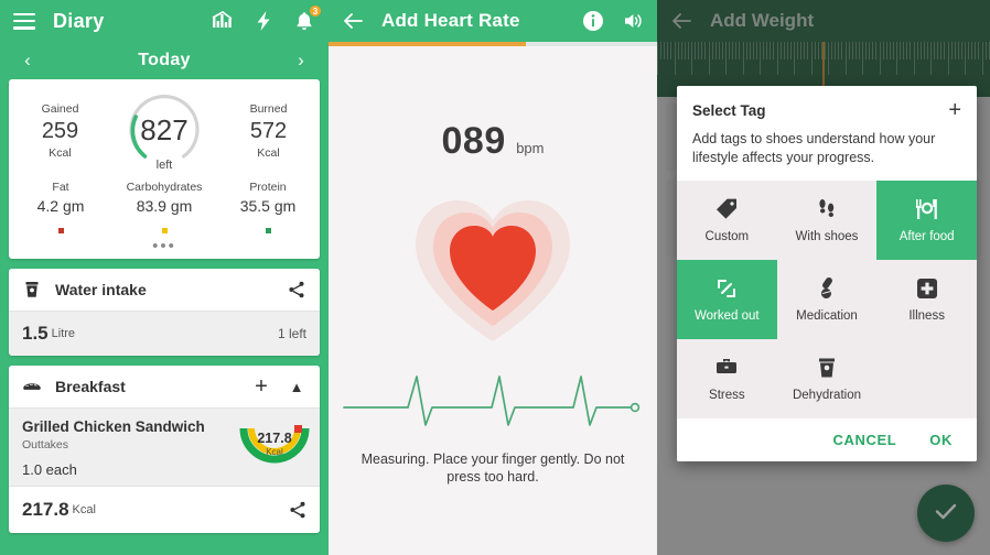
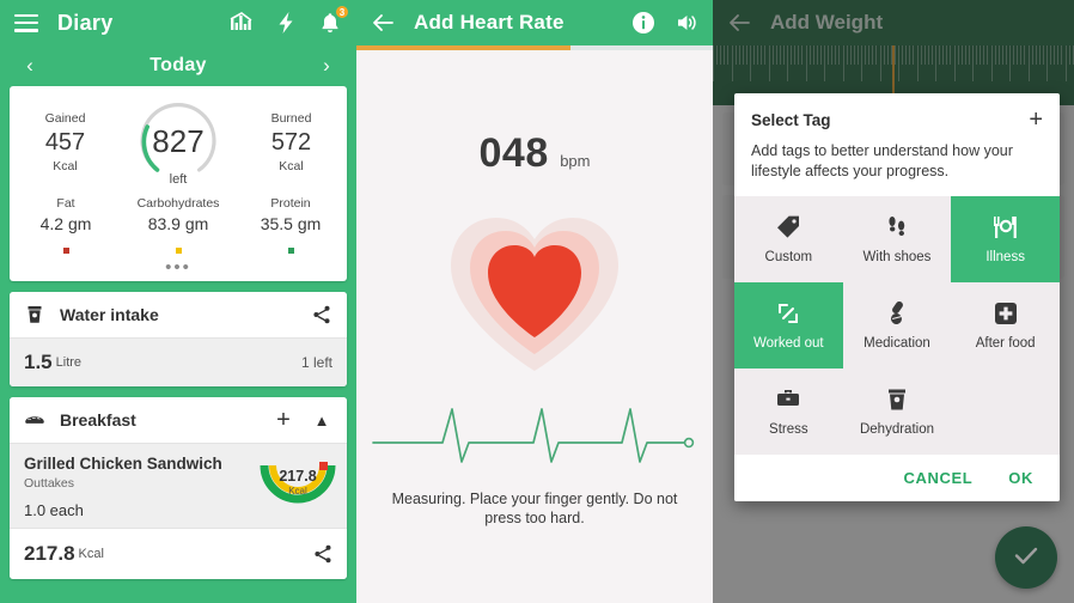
  Diary
  3
  ‹
  Today
  ›
  Gained
- 259
+ 457
  Kcal
  827
  left
  Burned
  572
  Kcal
  Fat
  4.2 gm
  Carbohydrates
  83.9 gm
  Protein
  35.5 gm
  •••
  Water intake
  1.5
  Litre
  1 left
  Breakfast
  +
  ▲
  Grilled Chicken Sandwich
  Outtakes
  1.0 each
  217.8
  Kcal
  217.8
  Kcal
  Add Heart Rate
- 089 bpm
+ 048 bpm
  Measuring. Place your finger gently. Do not press too hard.
  Add Weight
  Select Tag
  +
- Add tags to shoes understand how your lifestyle affects your progress.
+ Add tags to better understand how your lifestyle affects your progress.
  Custom
  With shoes
- After food
+ Illness
  Worked out
  Medication
- Illness
+ After food
  Stress
  Dehydration
  CANCEL
  OK
